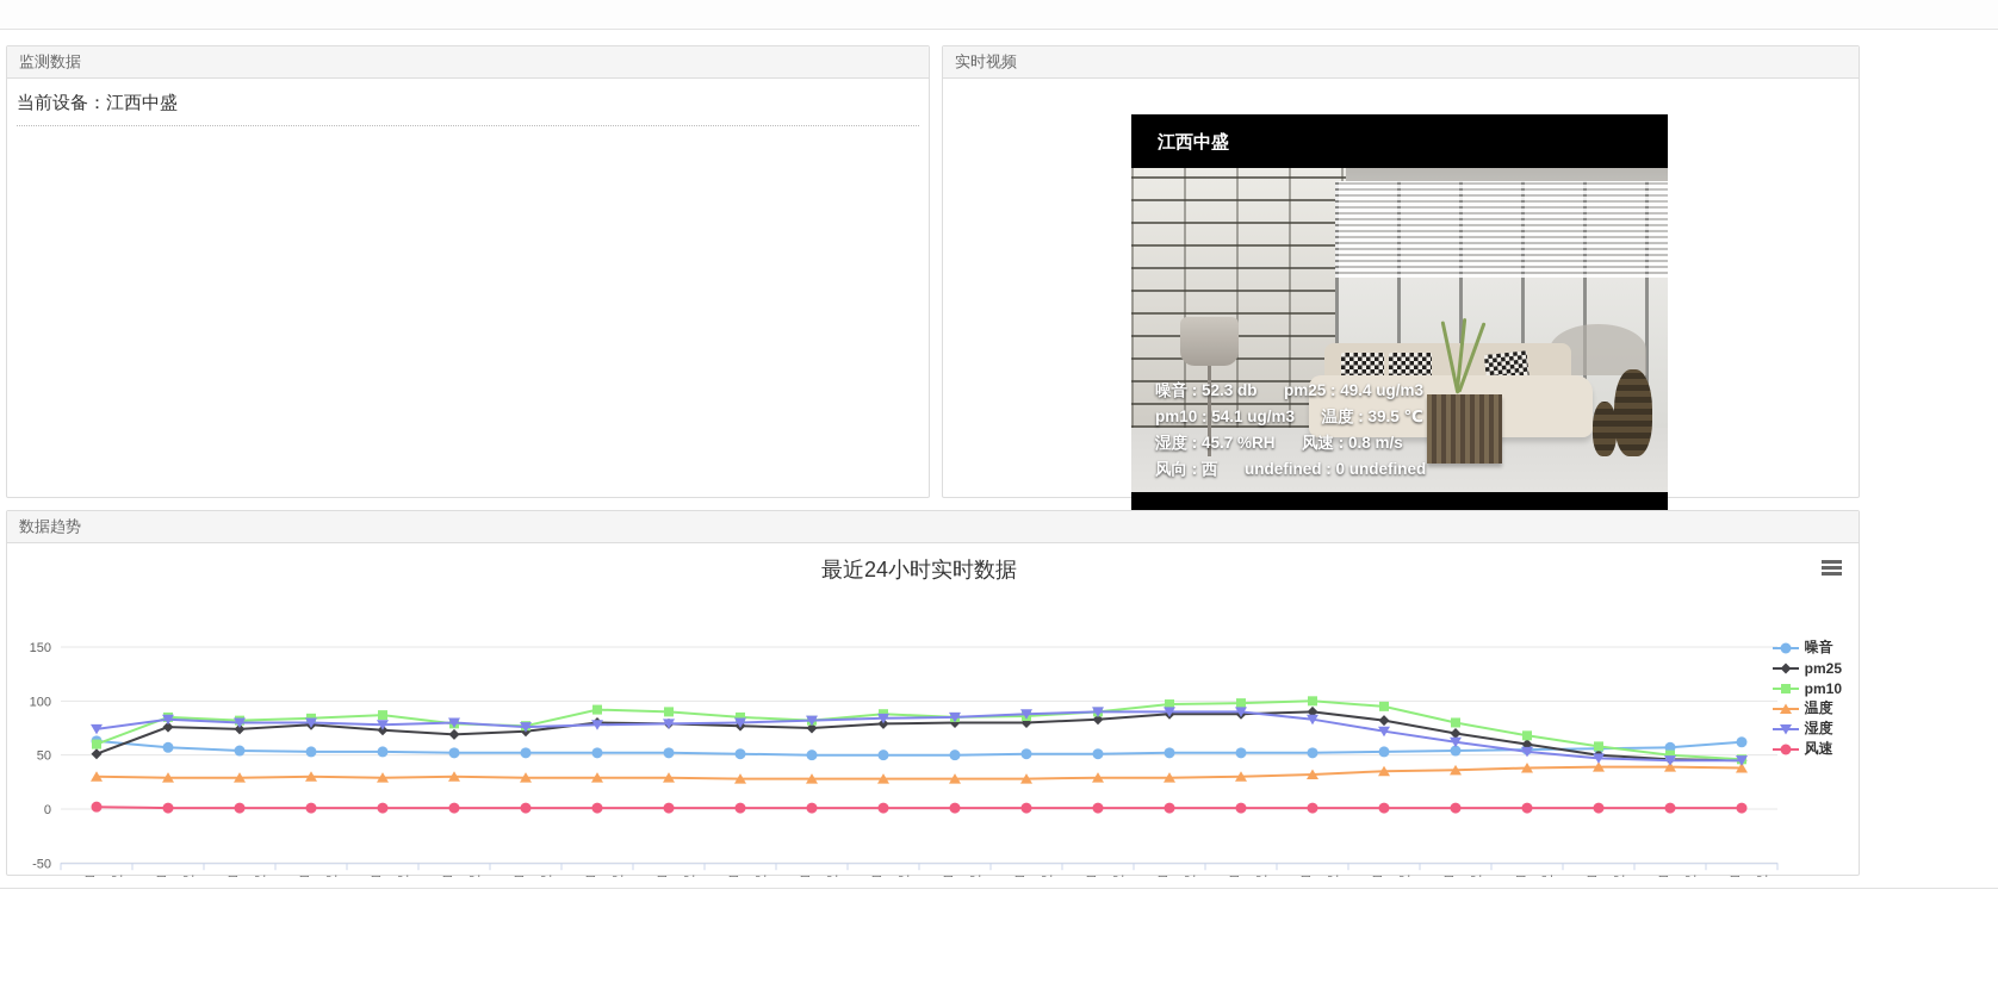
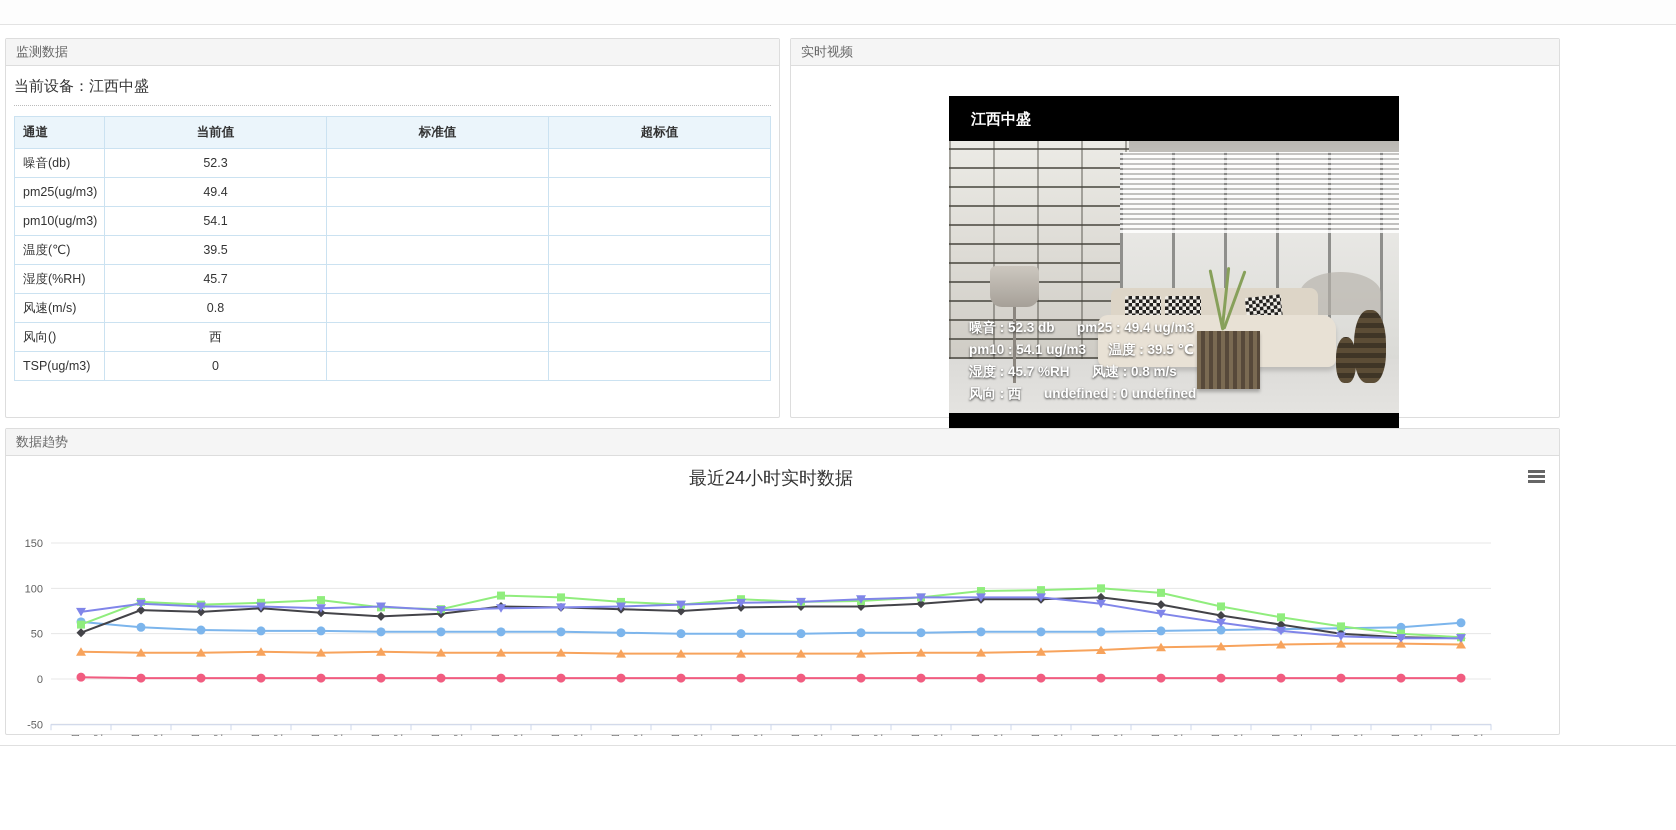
  监测数据
  当前设备：江西中盛
+ 通道	当前值	标准值	超标值
+ 噪音(db)	52.3
+ pm25(ug/m3)	49.4
+ pm10(ug/m3)	54.1
+ 温度(℃)	39.5
+ 湿度(%RH)	45.7
+ 风速(m/s)	0.8
+ 风向()	西
+ TSP(ug/m3)	0
  实时视频
  江西中盛
  噪音 : 52.3 db pm25 : 49.4 ug/m3
  pm10 : 54.1 ug/m3 温度 : 39.5 ℃
  湿度 : 45.7 %RH 风速 : 0.8 m/s
  风向 : 西 undefined : 0 undefined
  数据趋势
  最近24小时实时数据
  -50
  0
  50
  100
  150
- 噪音
- pm25
- pm10
- 温度
- 湿度
- 风速
